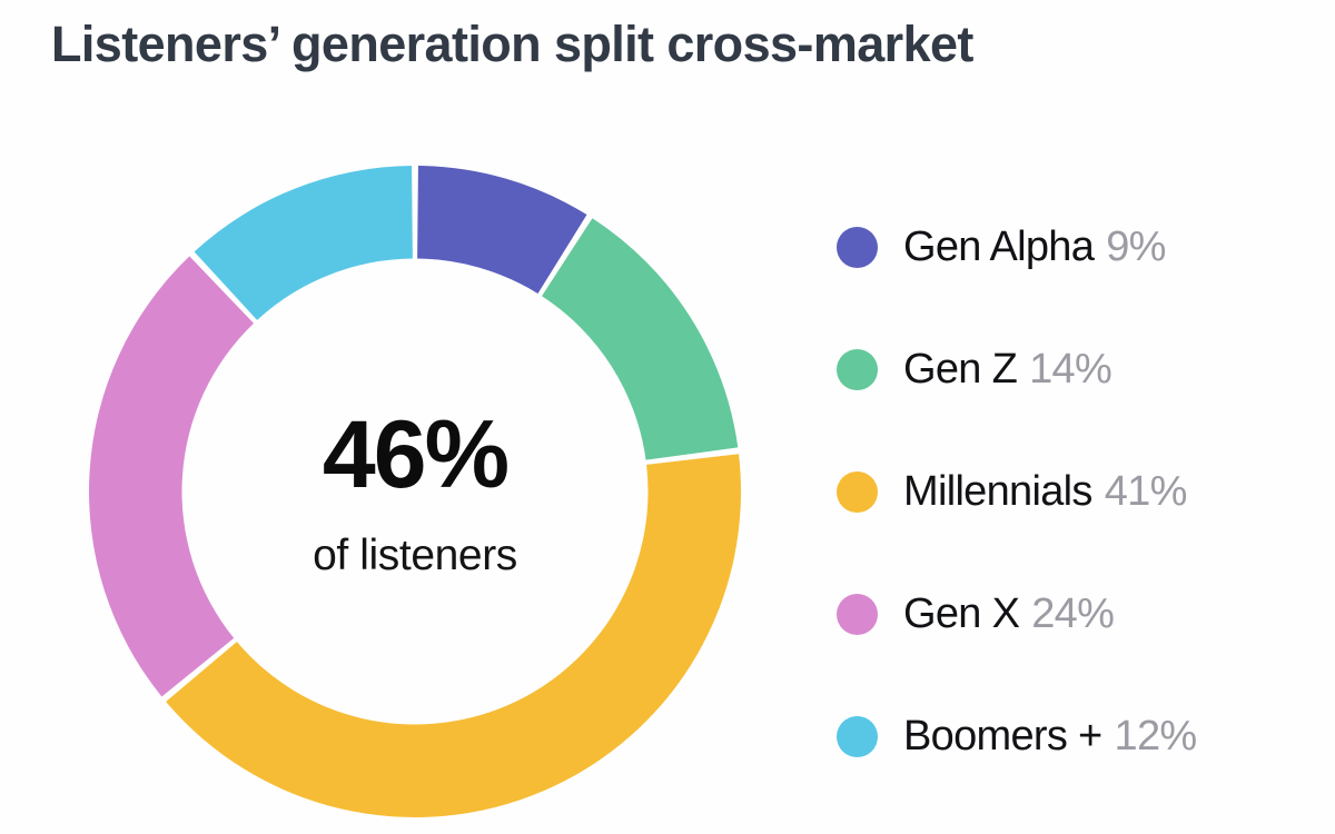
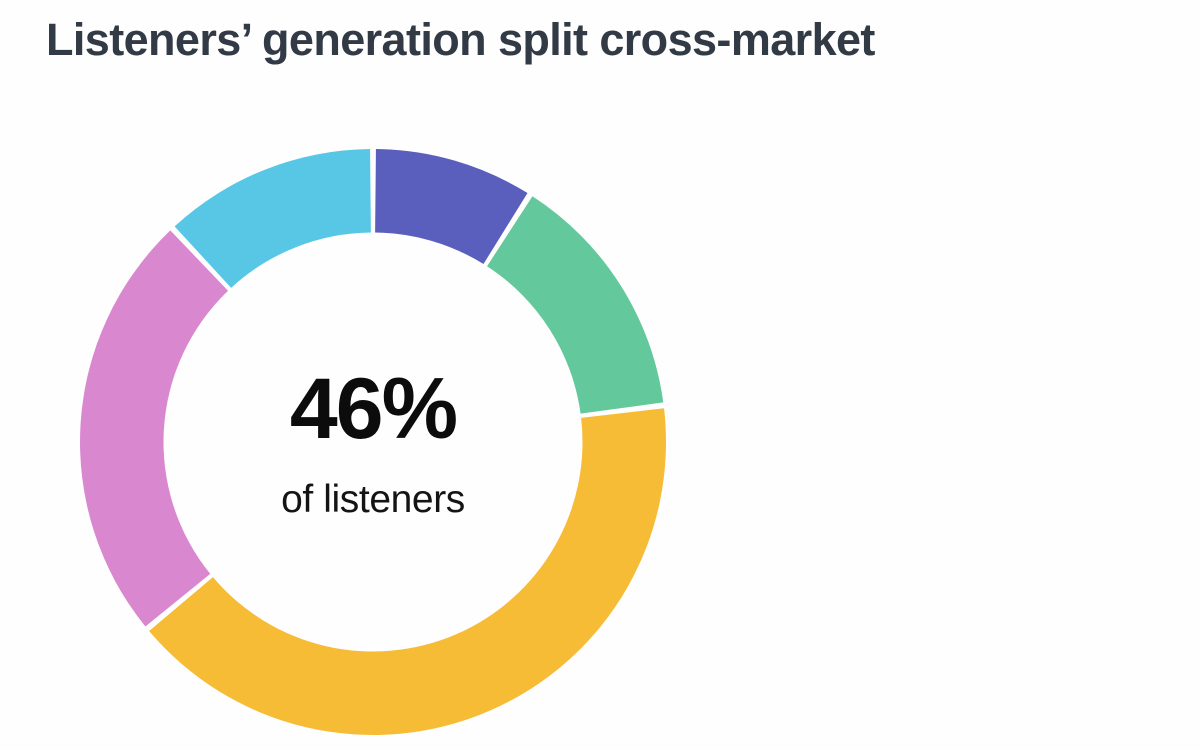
  Listeners’ generation split cross-market
  46%
  of listeners
- Gen Alpha 9%
- Gen Z 14%
- Millennials 41%
- Gen X 24%
- Boomers + 12%
